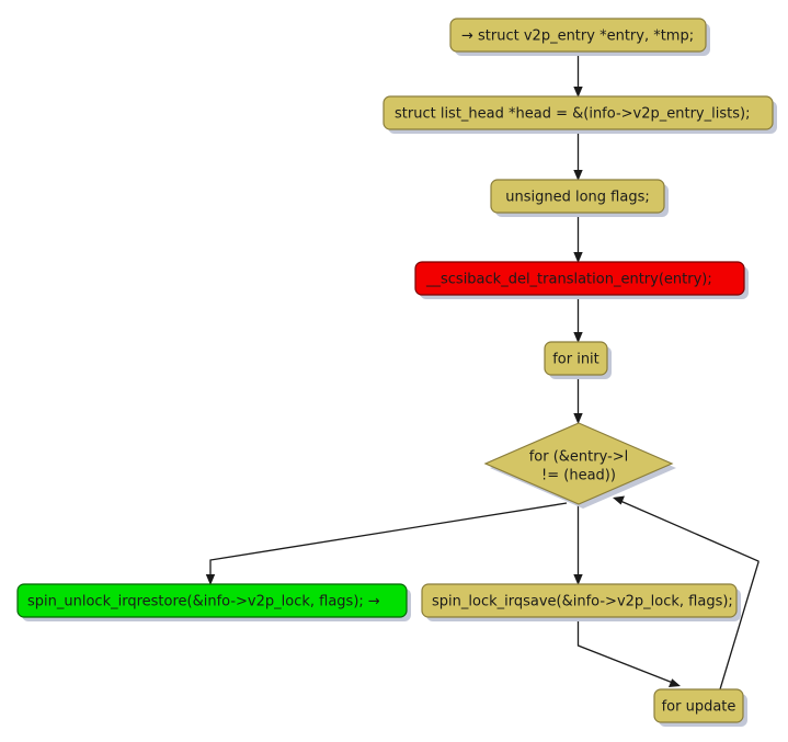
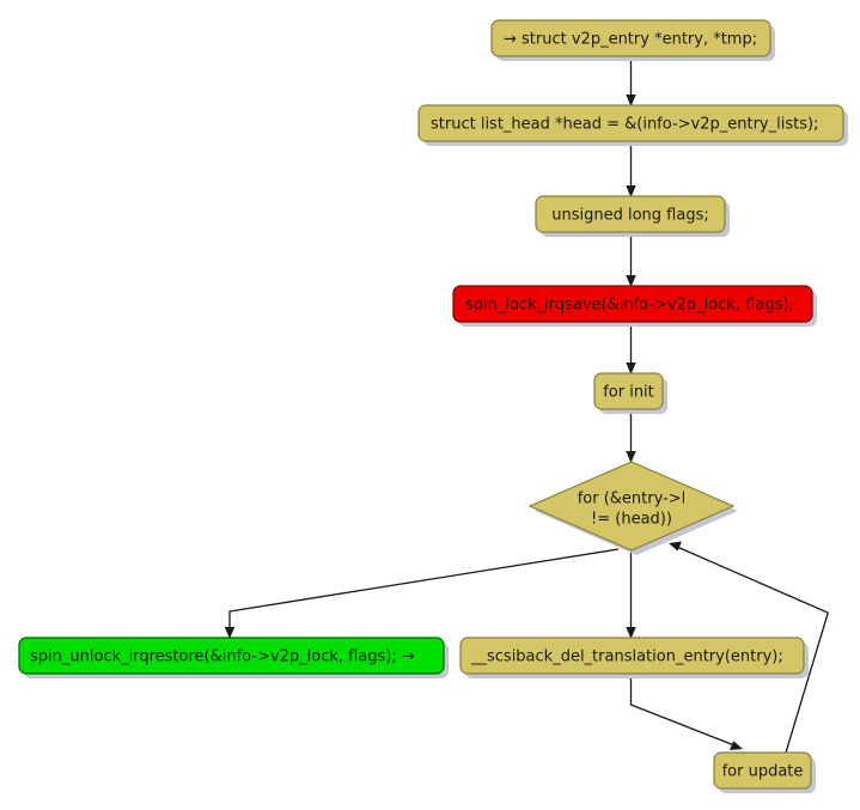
  → struct v2p_entry *entry, *tmp;
  struct list_head *head = &(info->v2p_entry_lists);
  unsigned long flags;
- __scsiback_del_translation_entry(entry);
+ spin_lock_irqsave(&info->v2p_lock, flags);
  for init
  for (&entry->l
  != (head))
  spin_unlock_irqrestore(&info->v2p_lock, flags); →
- spin_lock_irqsave(&info->v2p_lock, flags);
+ __scsiback_del_translation_entry(entry);
  for update
